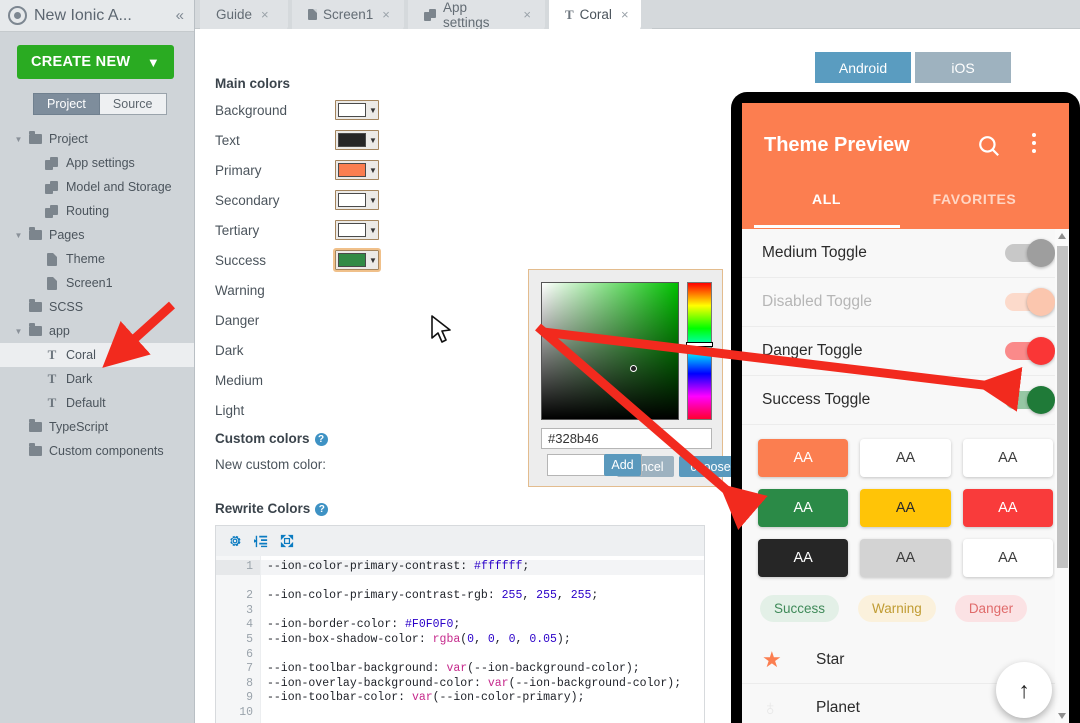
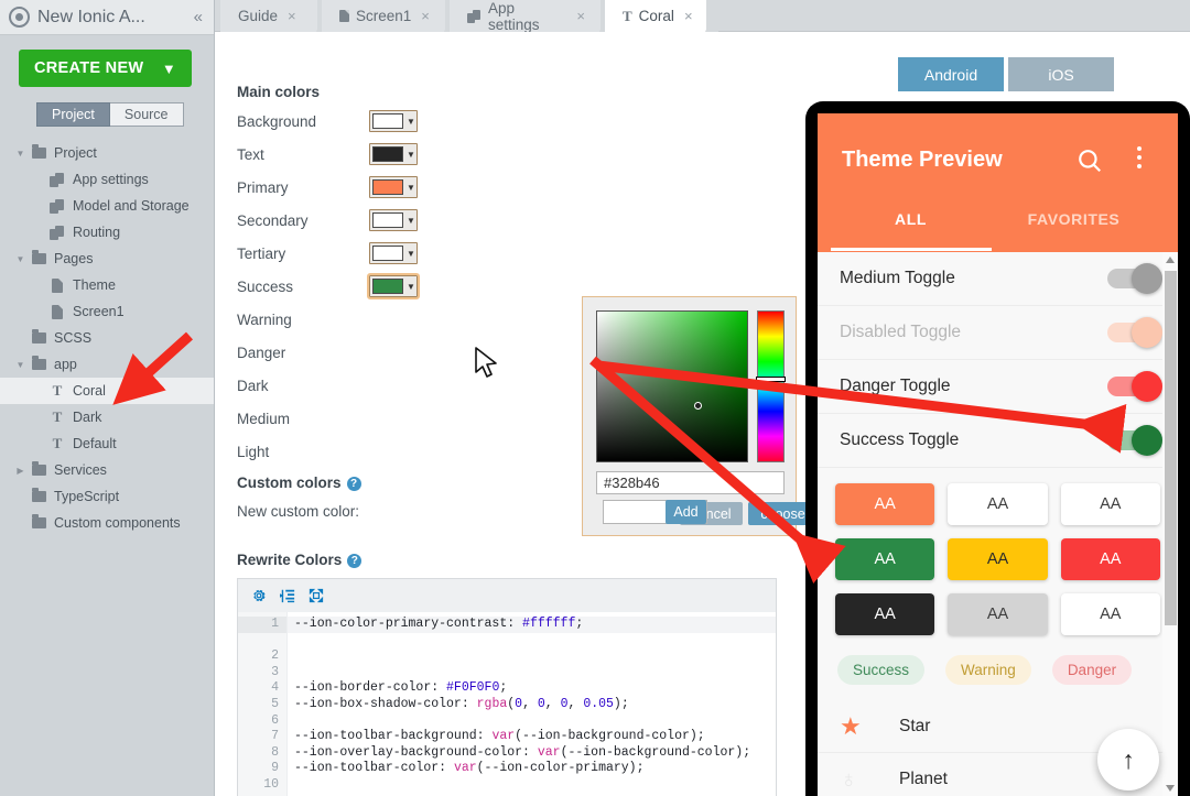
  New Ionic A...
  «
  CREATE NEW
  ▼
  Project
  Source
  ▼
  Project
  App settings
  Model and Storage
  Routing
  ▼
  Pages
  Theme
  Screen1
  SCSS
  ▼
  app
  T
  Coral
  T
  Dark
  T
  Default
+ ▶
+ Services
  TypeScript
  Custom components
  Guide
  ×
  Screen1
  ×
  App settings
  ×
  T
  Coral
  ×
  Main colors
  Background
  ▼
  Text
  ▼
  Primary
  ▼
  Secondary
  ▼
  Tertiary
  ▼
  Success
  ▼
  Warning
  Danger
  Dark
  Medium
  Light
  #328b46
  Custom colors ?
  New custom color:
  Add
  Rewrite Colors ?
  1
  2
  3
  4
  5
  6
  7
  8
  9
  10
  --ion-color-primary-contrast: #ffffff;
- --ion-color-primary-contrast-rgb: 255, 255, 255;
  --ion-border-color: #F0F0F0;
  --ion-box-shadow-color: rgba(0, 0, 0, 0.05);
  --ion-toolbar-background: var(--ion-background-color);
  --ion-overlay-background-color: var(--ion-background-color);
  --ion-toolbar-color: var(--ion-color-primary);
  Android
  iOS
  Theme Preview
  ALL
  FAVORITES
  Medium Toggle
  Disabled Toggle
  Danger Toggle
  Success Toggle
  AA
  AA
  AA
  AA
  AA
  AA
  AA
  AA
  AA
  Success
  Warning
  Danger
  ★
  Star
  Planet
  ↑
